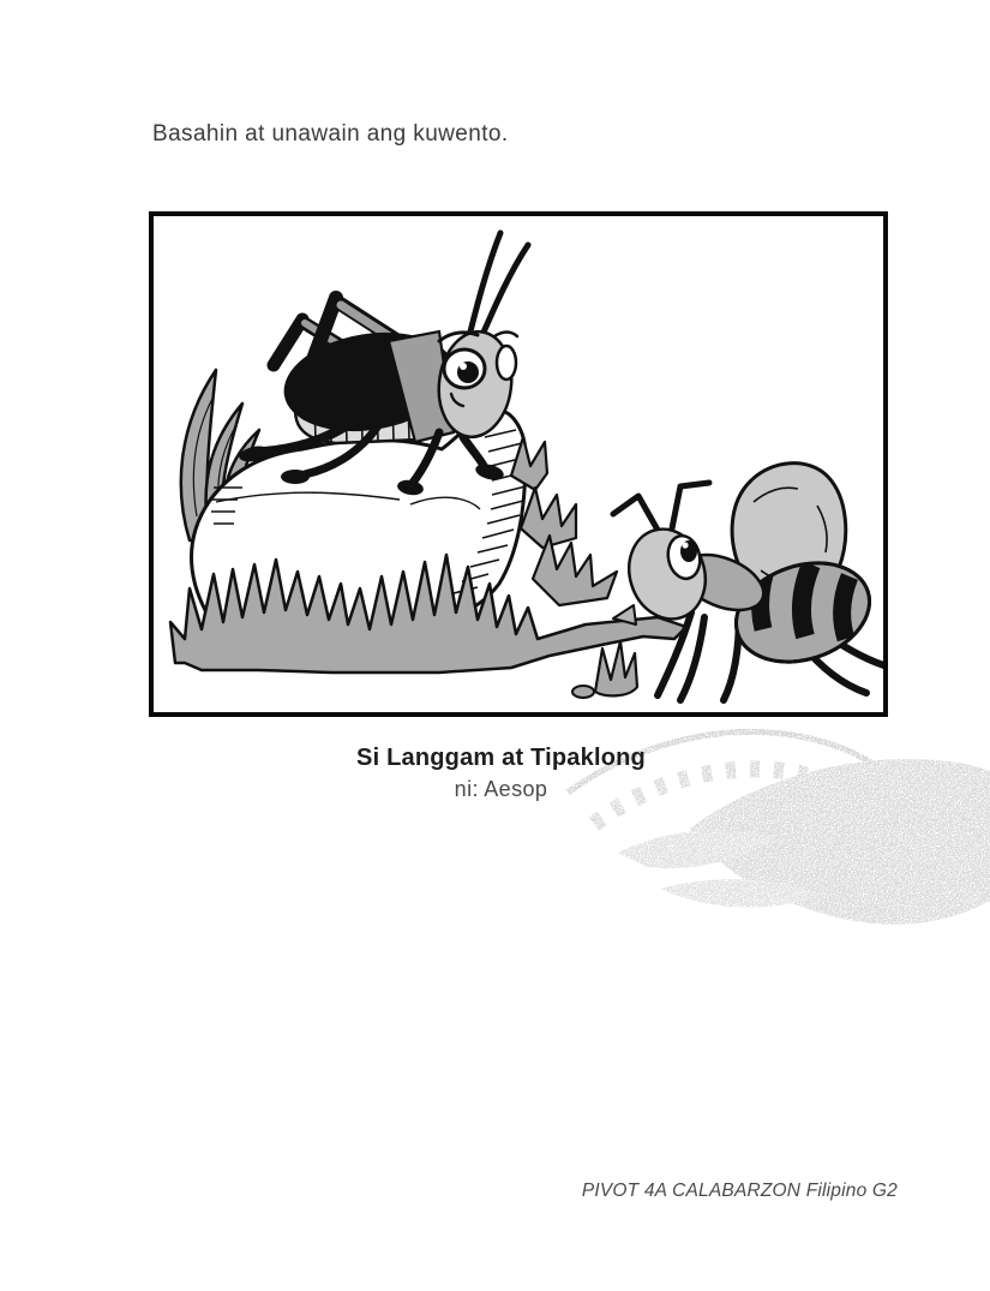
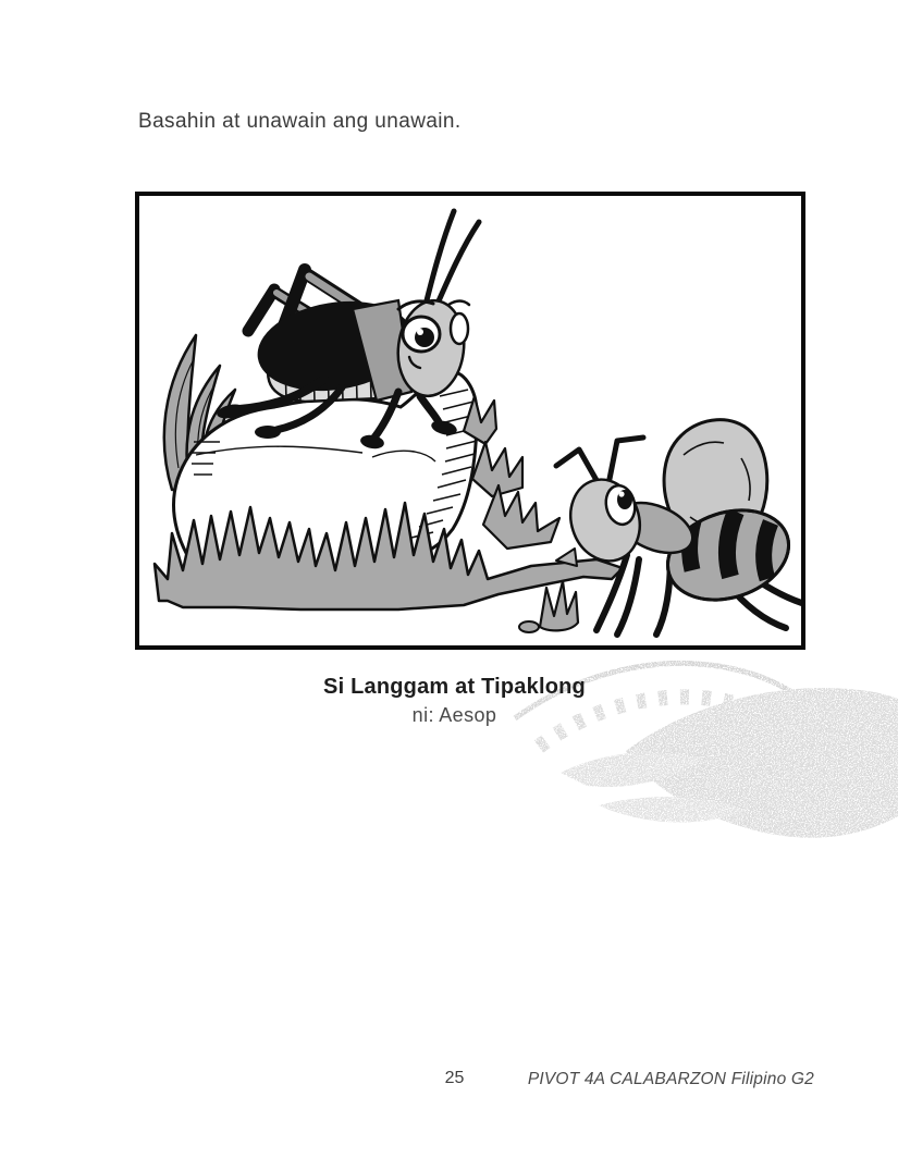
- Basahin at unawain ang kuwento.
+ Basahin at unawain ang unawain.
  Si Langgam at Tipaklong
  ni: Aesop
+ 25
  PIVOT 4A CALABARZON Filipino G2
